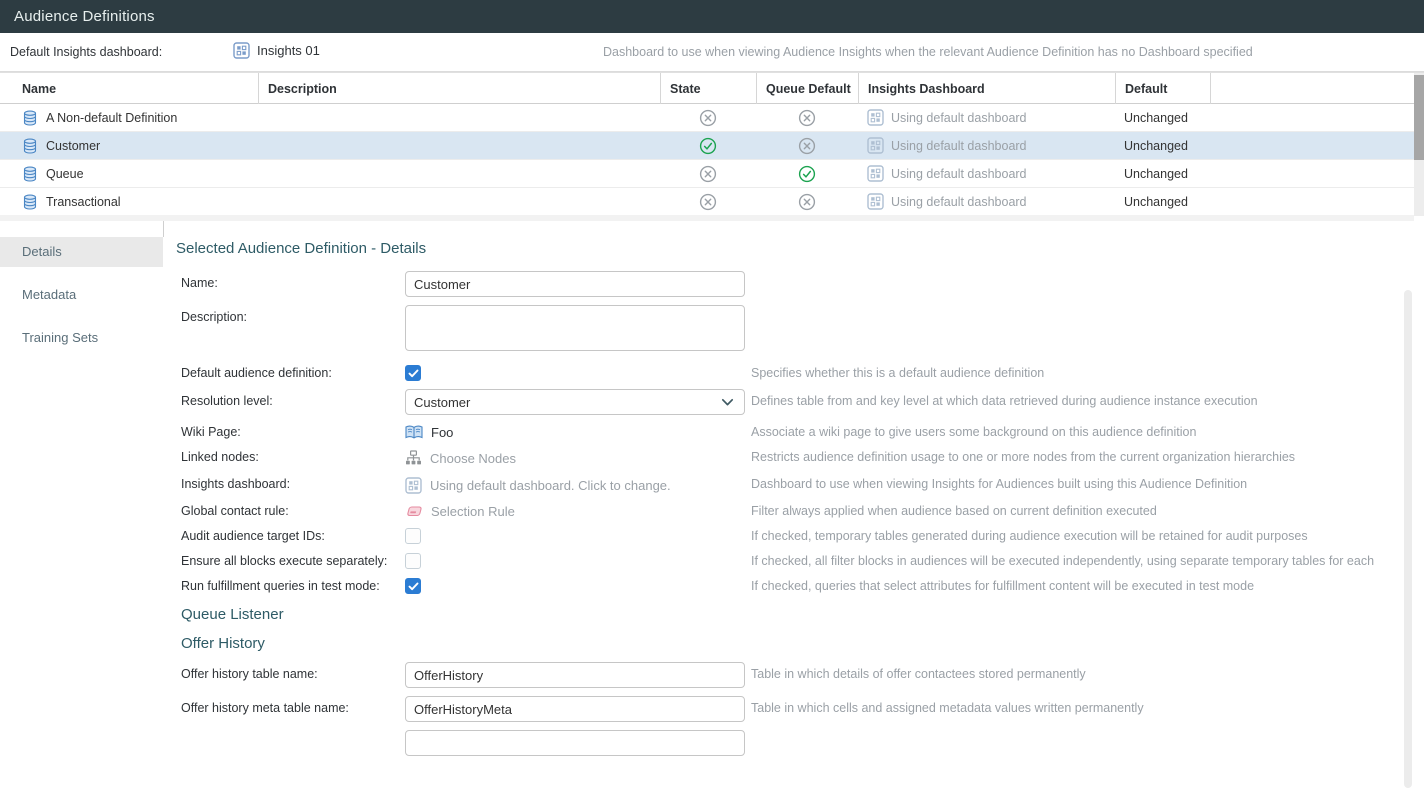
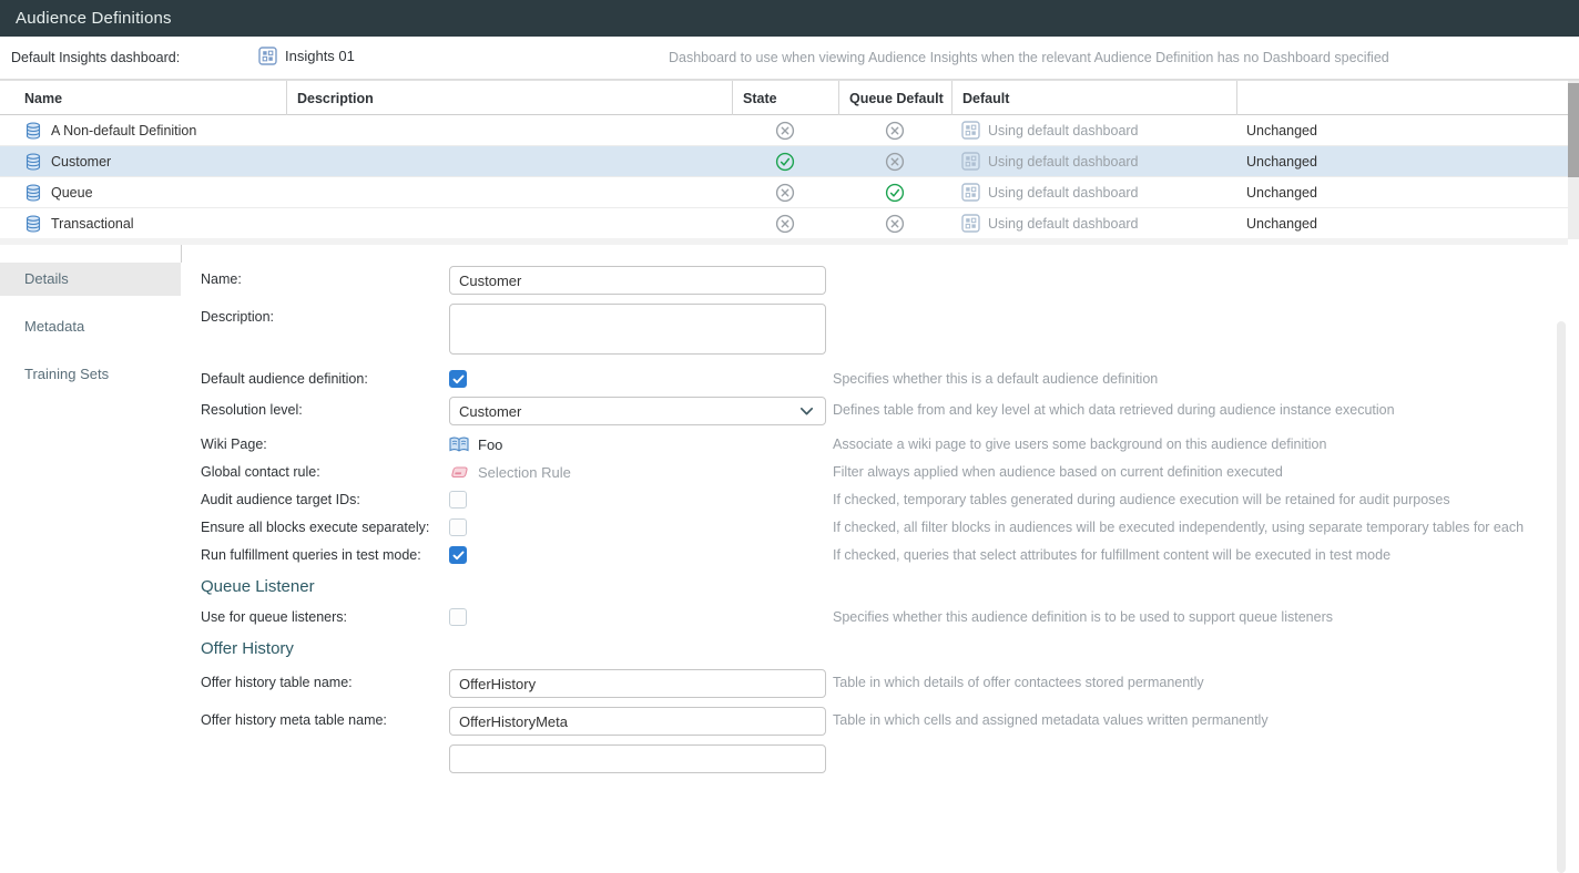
  Audience Definitions
  Default Insights dashboard:
  Insights 01
  Dashboard to use when viewing Audience Insights when the relevant Audience Definition has no Dashboard specified
  Name
  Description
  State
  Queue Default
- Insights Dashboard
  Default
  A Non-default Definition
  Using default dashboard
  Unchanged
  Customer
  Using default dashboard
  Unchanged
  Queue
  Using default dashboard
  Unchanged
  Transactional
  Using default dashboard
  Unchanged
  Details
  Metadata
  Training Sets
- Selected Audience Definition - Details
  Name:
  Customer
  Description:
  Default audience definition:
  Specifies whether this is a default audience definition
  Resolution level:
  Customer
  Defines table from and key level at which data retrieved during audience instance execution
  Wiki Page:
  Foo
  Associate a wiki page to give users some background on this audience definition
- Linked nodes:
- Choose Nodes
- Restricts audience definition usage to one or more nodes from the current organization hierarchies
- Insights dashboard:
- Using default dashboard. Click to change.
- Dashboard to use when viewing Insights for Audiences built using this Audience Definition
  Global contact rule:
  Selection Rule
  Filter always applied when audience based on current definition executed
  Audit audience target IDs:
  If checked, temporary tables generated during audience execution will be retained for audit purposes
  Ensure all blocks execute separately:
  If checked, all filter blocks in audiences will be executed independently, using separate temporary tables for each
  Run fulfillment queries in test mode:
  If checked, queries that select attributes for fulfillment content will be executed in test mode
  Queue Listener
+ Use for queue listeners:
+ Specifies whether this audience definition is to be used to support queue listeners
  Offer History
  Offer history table name:
  OfferHistory
  Table in which details of offer contactees stored permanently
  Offer history meta table name:
  OfferHistoryMeta
  Table in which cells and assigned metadata values written permanently
